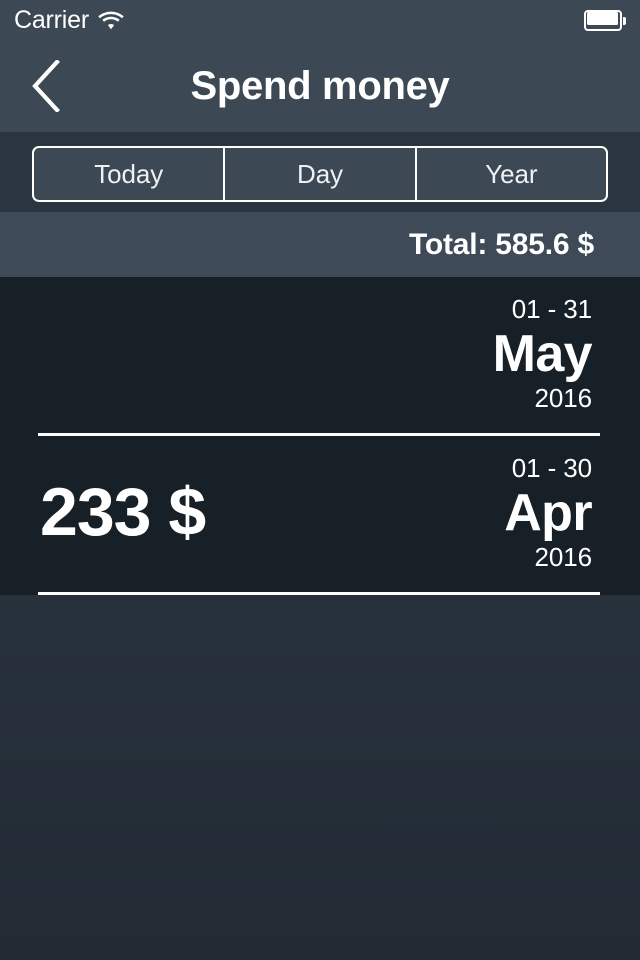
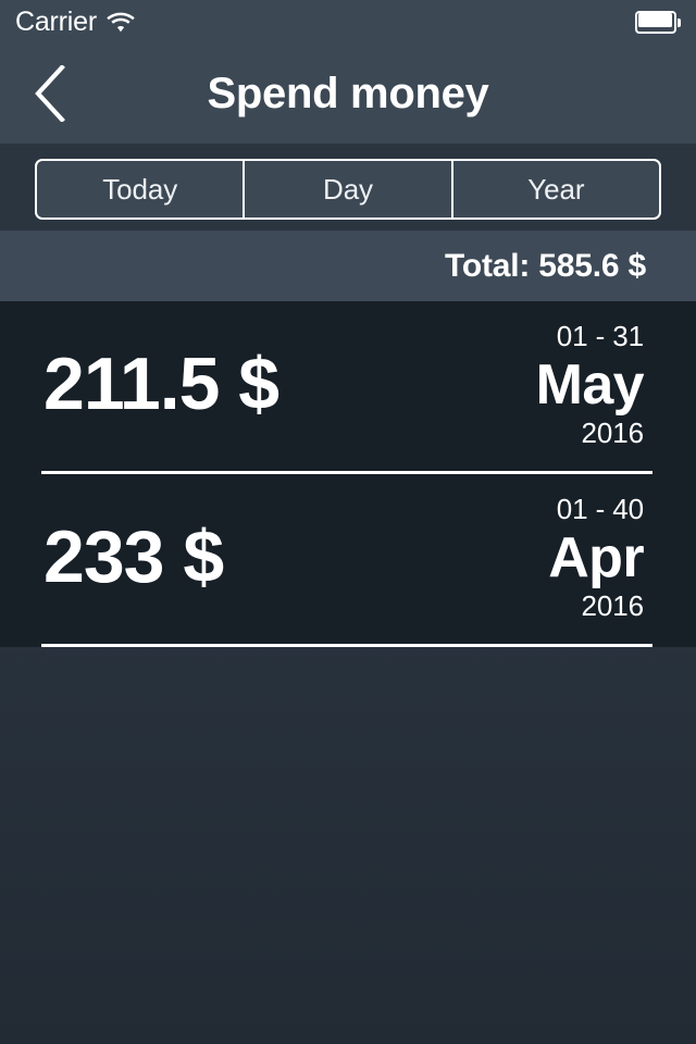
  Carrier
  Spend money
  Today
  Day
  Year
  Total: 585.6 $
+ 211.5 $
  01 - 31
  May
  2016
  233 $
- 01 - 30
+ 01 - 40
  Apr
  2016
